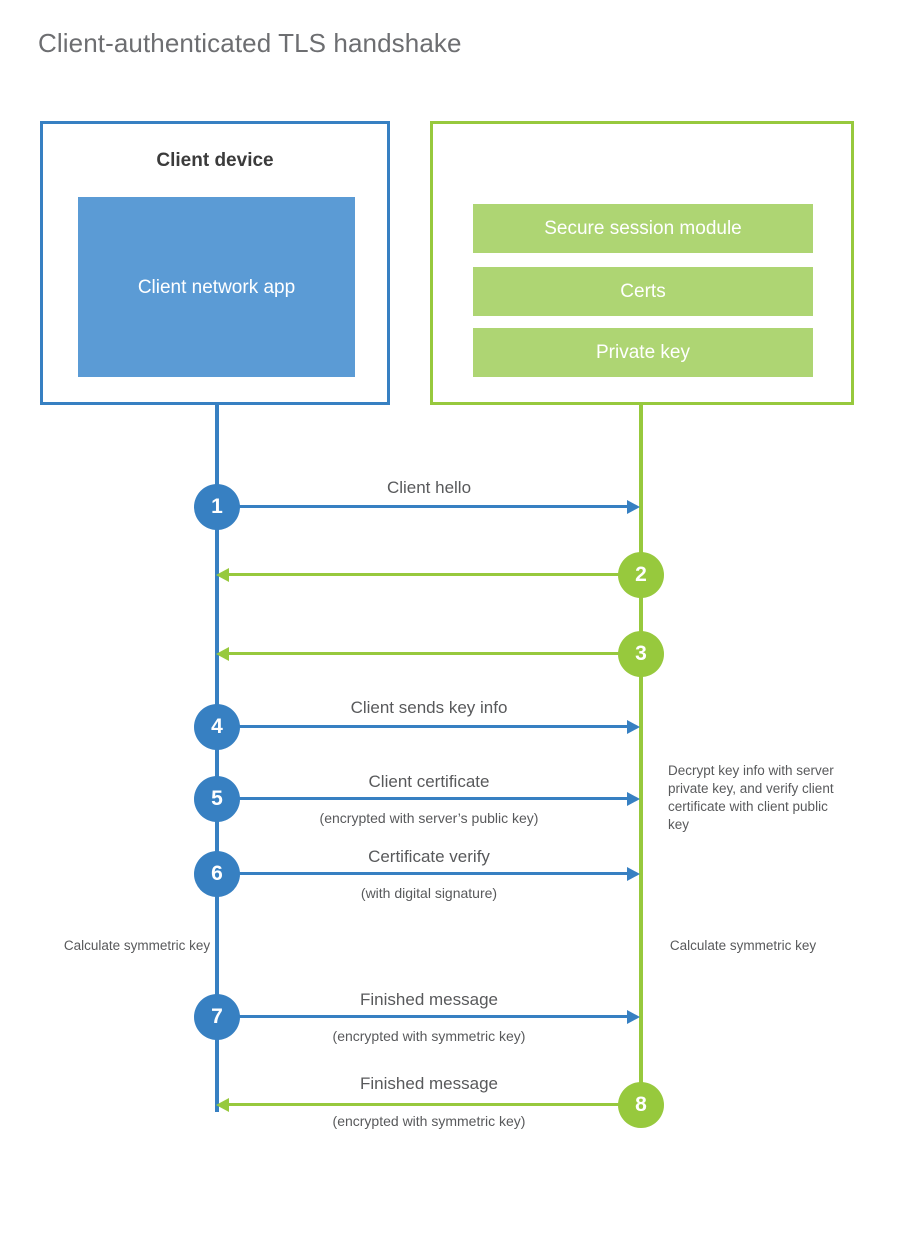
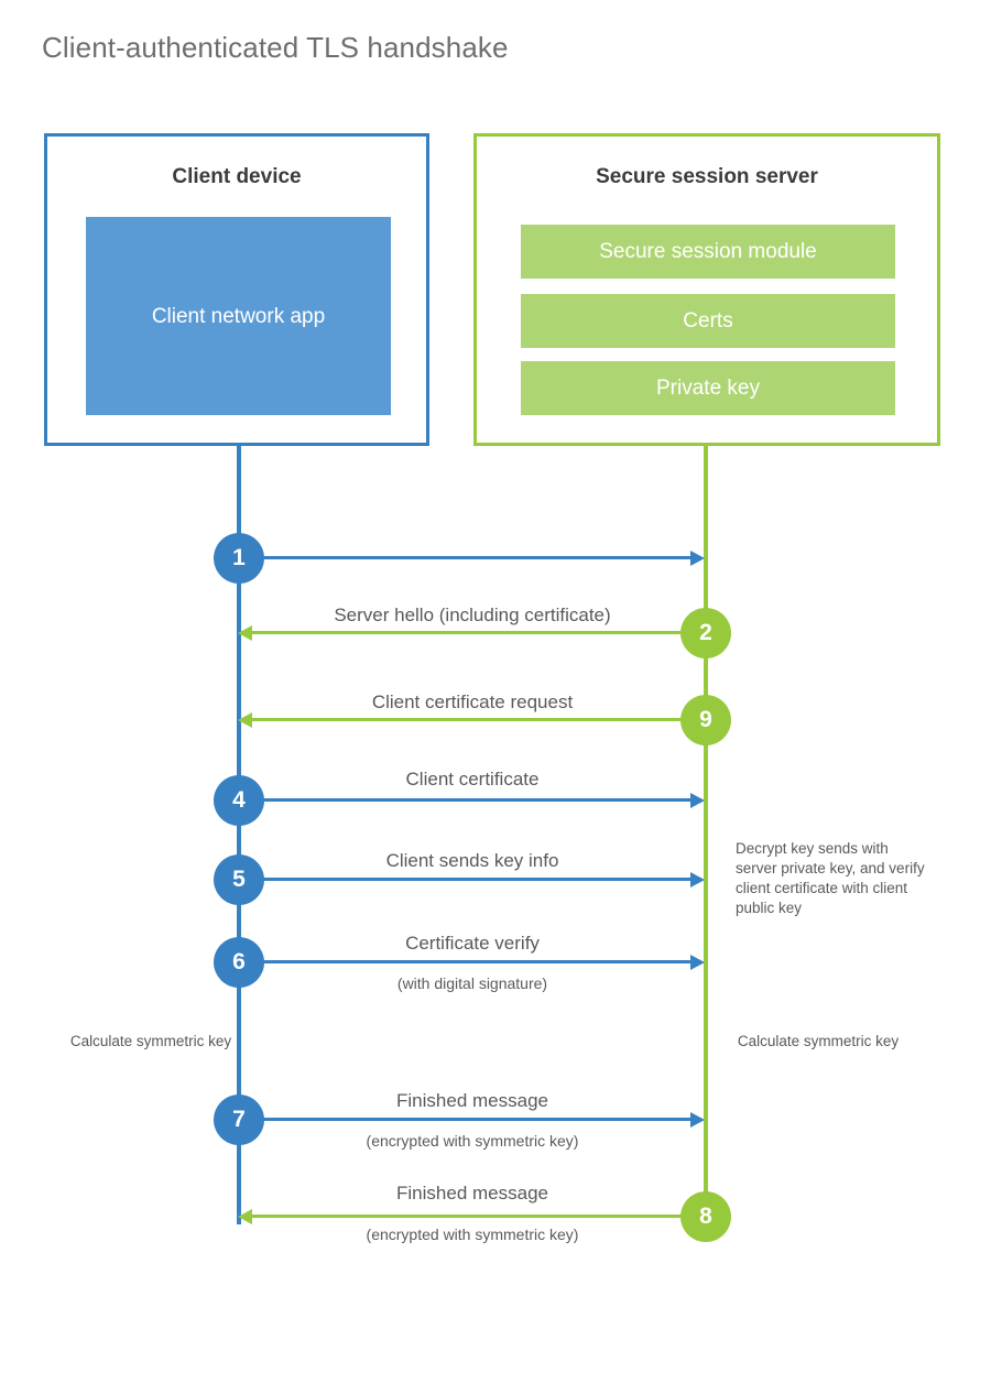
  Client-authenticated TLS handshake
  Client device
  Client network app
+ Secure session server
  Secure session module
  Certs
  Private key
- Client hello
  1
+ Server hello (including certificate)
  2
+ Client certificate request
- 3
+ 9
- Client sends key info
+ Client certificate
  4
- Client certificate
+ Client sends key info
- (encrypted with server’s public key)
  5
  Certificate verify
  (with digital signature)
  6
  Finished message
  (encrypted with symmetric key)
  7
  Finished message
  (encrypted with symmetric key)
  8
- Decrypt key info with server private key, and verify client certificate with client public key
+ Decrypt key sends with server private key, and verify client certificate with client public key
  Calculate symmetric key
  Calculate symmetric key
